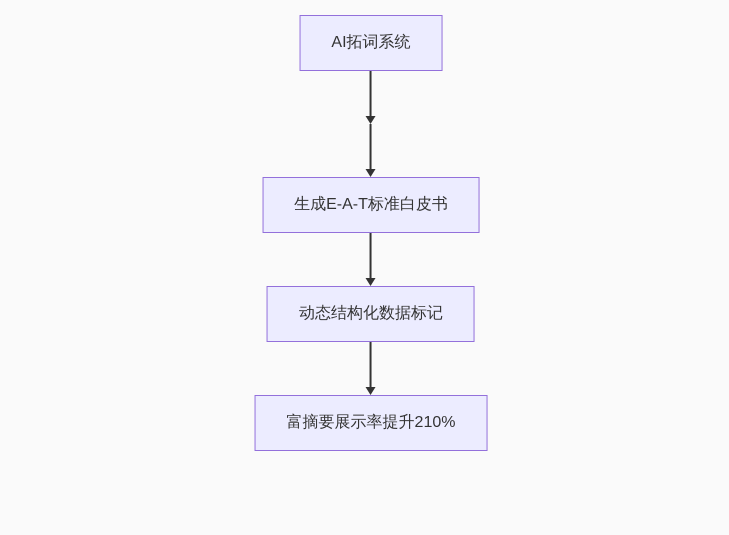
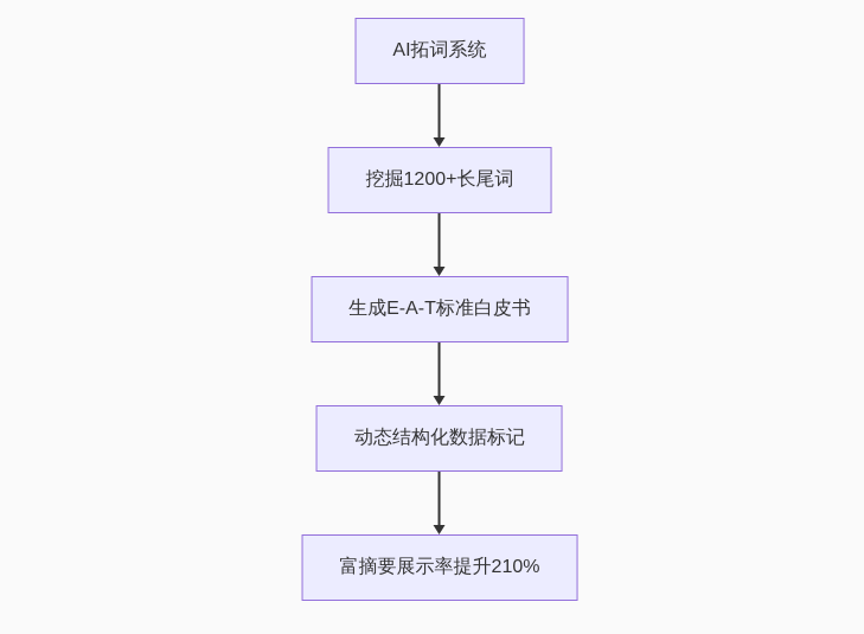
  AI拓词系统
+ 挖掘1200+长尾词
  生成E-A-T标准白皮书
  动态结构化数据标记
  富摘要展示率提升210%
